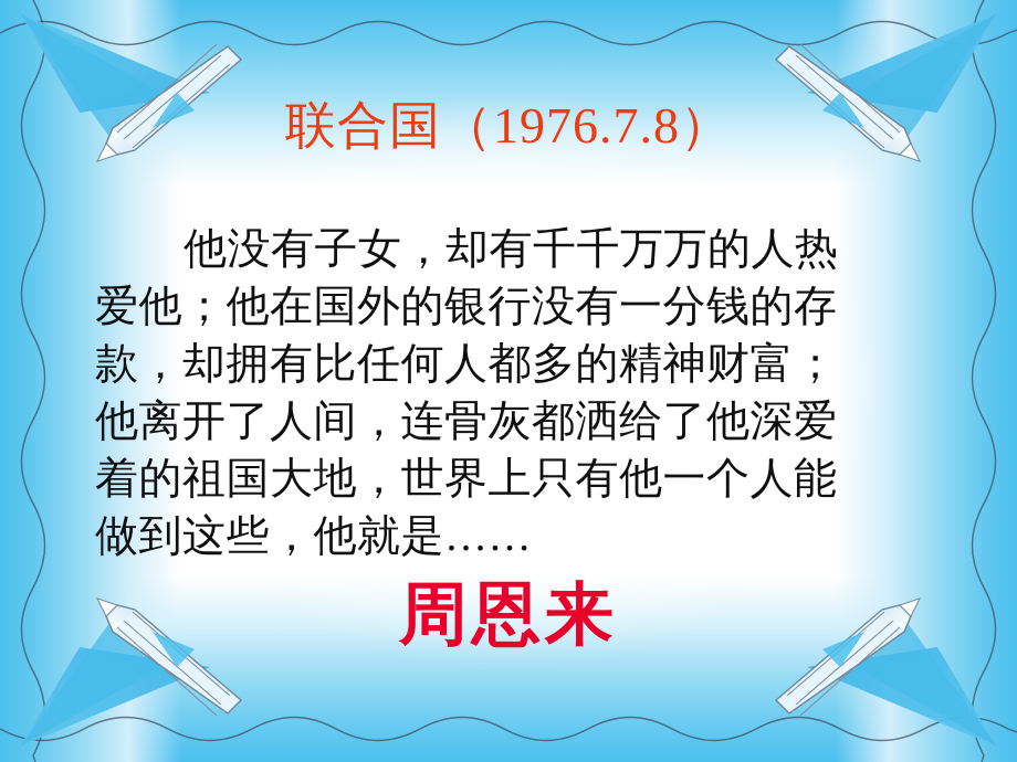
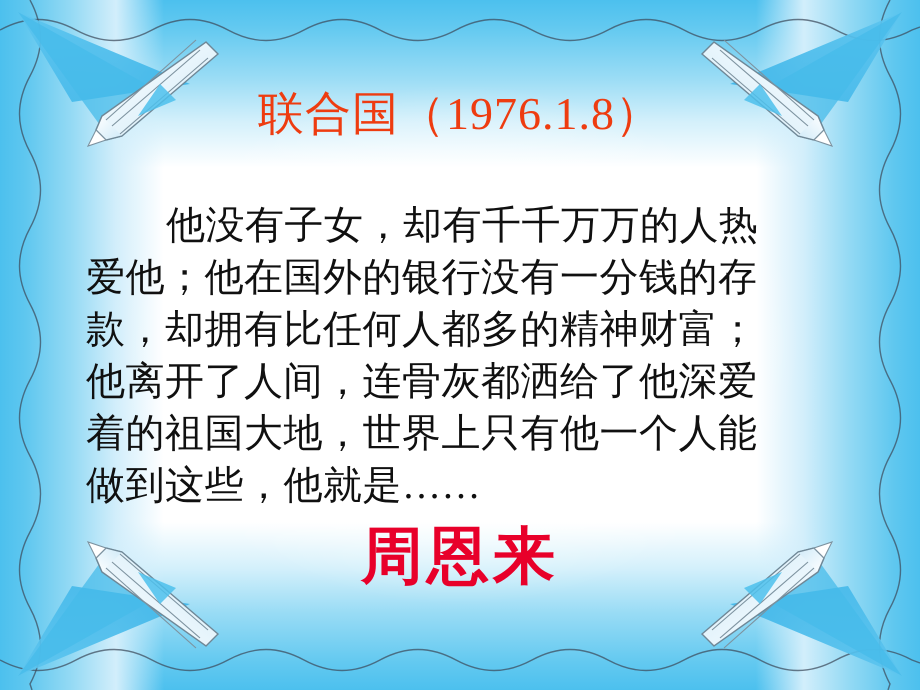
- 联合国（1976.7.8）
+ 联合国（1976.1.8）
  他没有子女，却有千千万万的人热
  爱他；他在国外的银行没有一分钱的存
  款，却拥有比任何人都多的精神财富；
  他离开了人间，连骨灰都洒给了他深爱
  着的祖国大地，世界上只有他一个人能
  做到这些，他就是……
  周恩来
